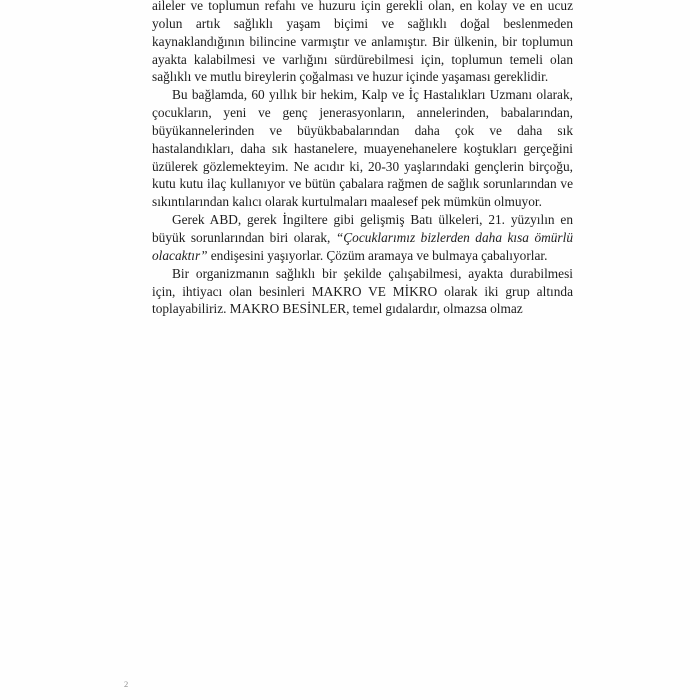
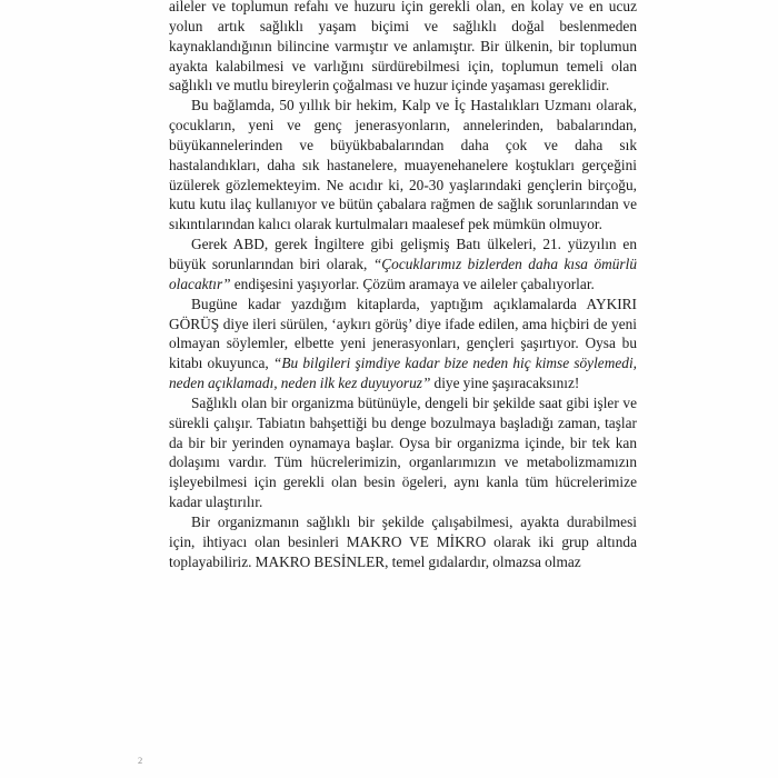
  aileler ve toplumun refahı ve huzuru için gerekli olan, en kolay ve en ucuz yolun artık sağlıklı yaşam biçimi ve sağlıklı doğal beslenmeden kaynaklandığının bilincine varmıştır ve anlamıştır. Bir ülkenin, bir toplumun ayakta kalabilmesi ve varlığını sürdürebilmesi için, toplumun temeli olan sağlıklı ve mutlu bireylerin çoğalması ve huzur içinde yaşaması gereklidir.
- Bu bağlamda, 60 yıllık bir hekim, Kalp ve İç Hastalıkları Uzmanı olarak, çocukların, yeni ve genç jenerasyonların, annelerinden, babalarından, büyükannelerinden ve büyükbabalarından daha çok ve daha sık hastalandıkları, daha sık hastanelere, muayenehanelere koştukları gerçeğini üzülerek gözlemekteyim. Ne acıdır ki, 20-30 yaşlarındaki gençlerin birçoğu, kutu kutu ilaç kullanıyor ve bütün çabalara rağmen de sağlık sorunlarından ve sıkıntılarından kalıcı olarak kurtulmaları maalesef pek mümkün olmuyor.
+ Bu bağlamda, 50 yıllık bir hekim, Kalp ve İç Hastalıkları Uzmanı olarak, çocukların, yeni ve genç jenerasyonların, annelerinden, babalarından, büyükannelerinden ve büyükbabalarından daha çok ve daha sık hastalandıkları, daha sık hastanelere, muayenehanelere koştukları gerçeğini üzülerek gözlemekteyim. Ne acıdır ki, 20-30 yaşlarındaki gençlerin birçoğu, kutu kutu ilaç kullanıyor ve bütün çabalara rağmen de sağlık sorunlarından ve sıkıntılarından kalıcı olarak kurtulmaları maalesef pek mümkün olmuyor.
- Gerek ABD, gerek İngiltere gibi gelişmiş Batı ülkeleri, 21. yüzyılın en büyük sorunlarından biri olarak, “Çocuklarımız bizlerden daha kısa ömürlü olacaktır” endişesini yaşıyorlar. Çözüm aramaya ve bulmaya çabalıyorlar.
+ Gerek ABD, gerek İngiltere gibi gelişmiş Batı ülkeleri, 21. yüzyılın en büyük sorunlarından biri olarak, “Çocuklarımız bizlerden daha kısa ömürlü olacaktır” endişesini yaşıyorlar. Çözüm aramaya ve aileler çabalıyorlar.
+ Bugüne kadar yazdığım kitaplarda, yaptığım açıklamalarda AYKIRI GÖRÜŞ diye ileri sürülen, ‘aykırı görüş’ diye ifade edilen, ama hiçbiri de yeni olmayan söylemler, elbette yeni jenerasyonları, gençleri şaşırtıyor. Oysa bu kitabı okuyunca, “Bu bilgileri şimdiye kadar bize neden hiç kimse söylemedi, neden açıklamadı, neden ilk kez duyuyoruz” diye yine şaşıracaksınız!
+ Sağlıklı olan bir organizma bütünüyle, dengeli bir şekilde saat gibi işler ve sürekli çalışır. Tabiatın bahşettiği bu denge bozulmaya başladığı zaman, taşlar da bir bir yerinden oynamaya başlar. Oysa bir organizma içinde, bir tek kan dolaşımı vardır. Tüm hücrelerimizin, organlarımızın ve metabolizmamızın işleyebilmesi için gerekli olan besin ögeleri, aynı kanla tüm hücrelerimize kadar ulaştırılır.
  Bir organizmanın sağlıklı bir şekilde çalışabilmesi, ayakta durabilmesi için, ihtiyacı olan besinleri MAKRO VE MİKRO olarak iki grup altında toplayabiliriz. MAKRO BESİNLER, temel gıdalardır, olmazsa olmaz
  2
